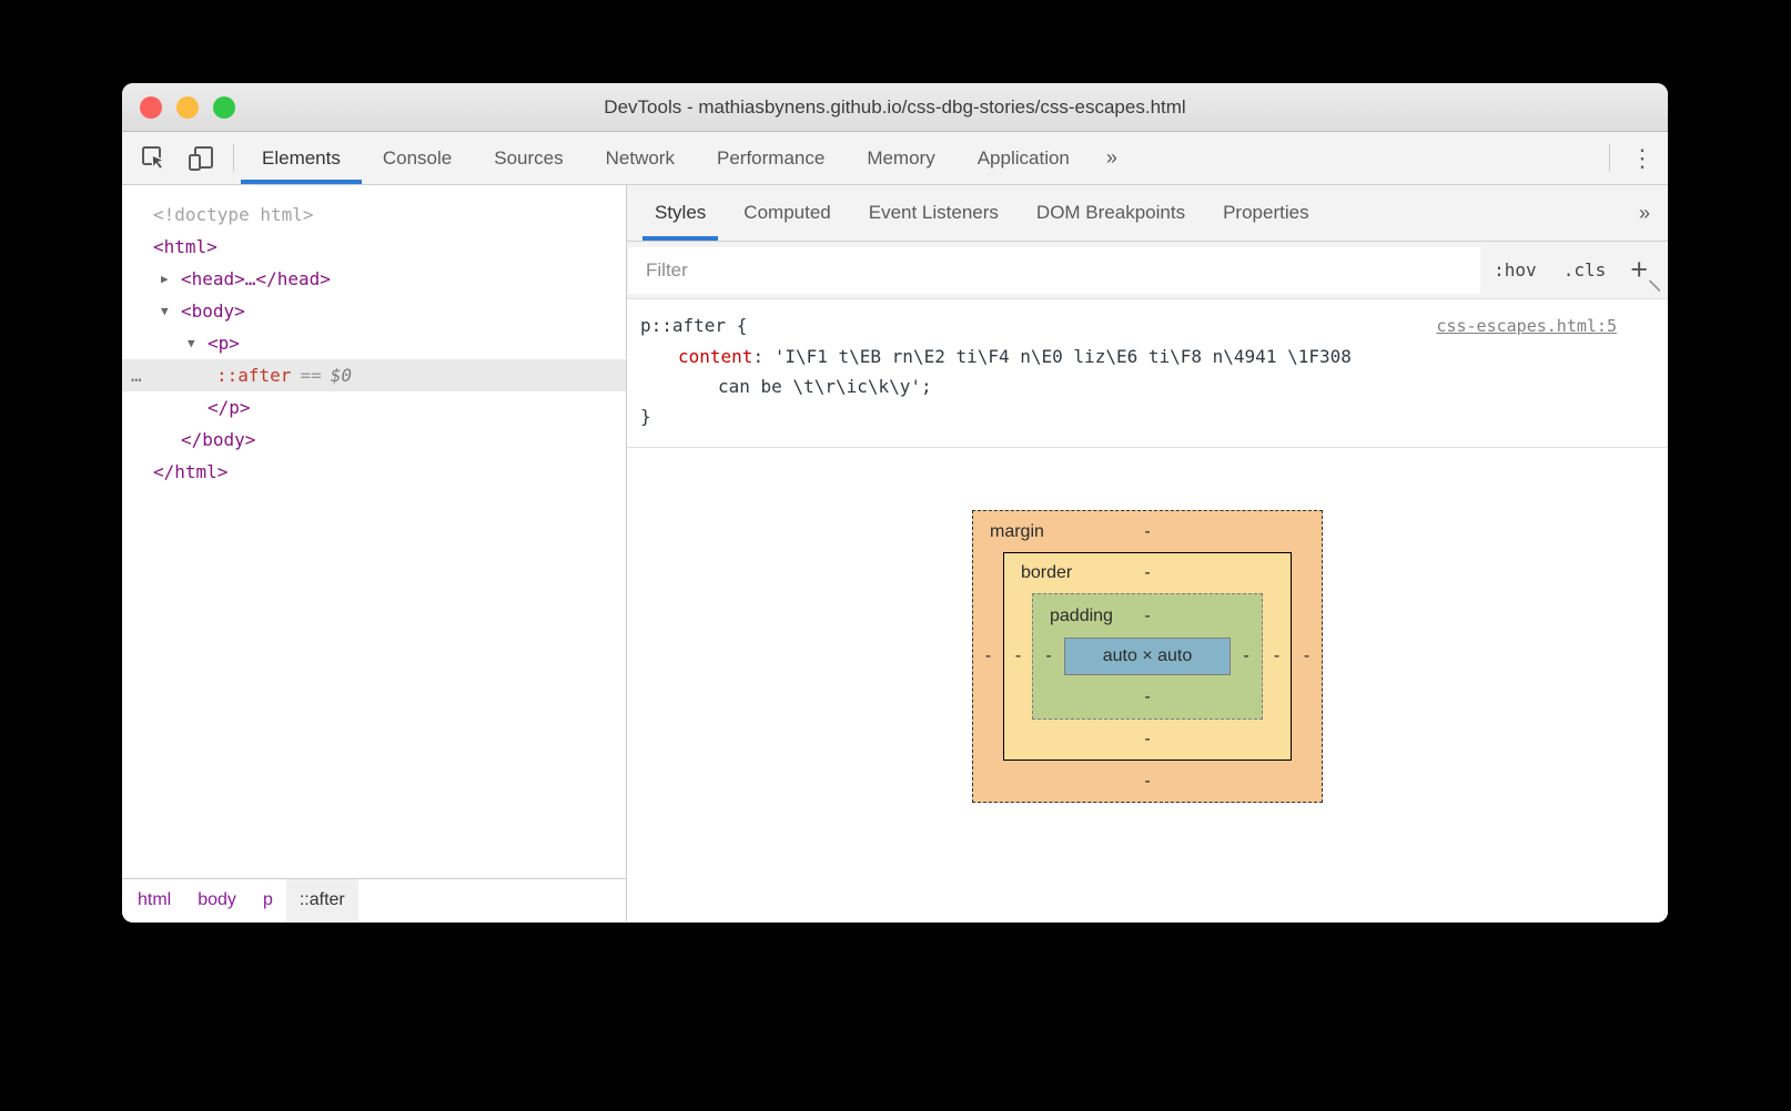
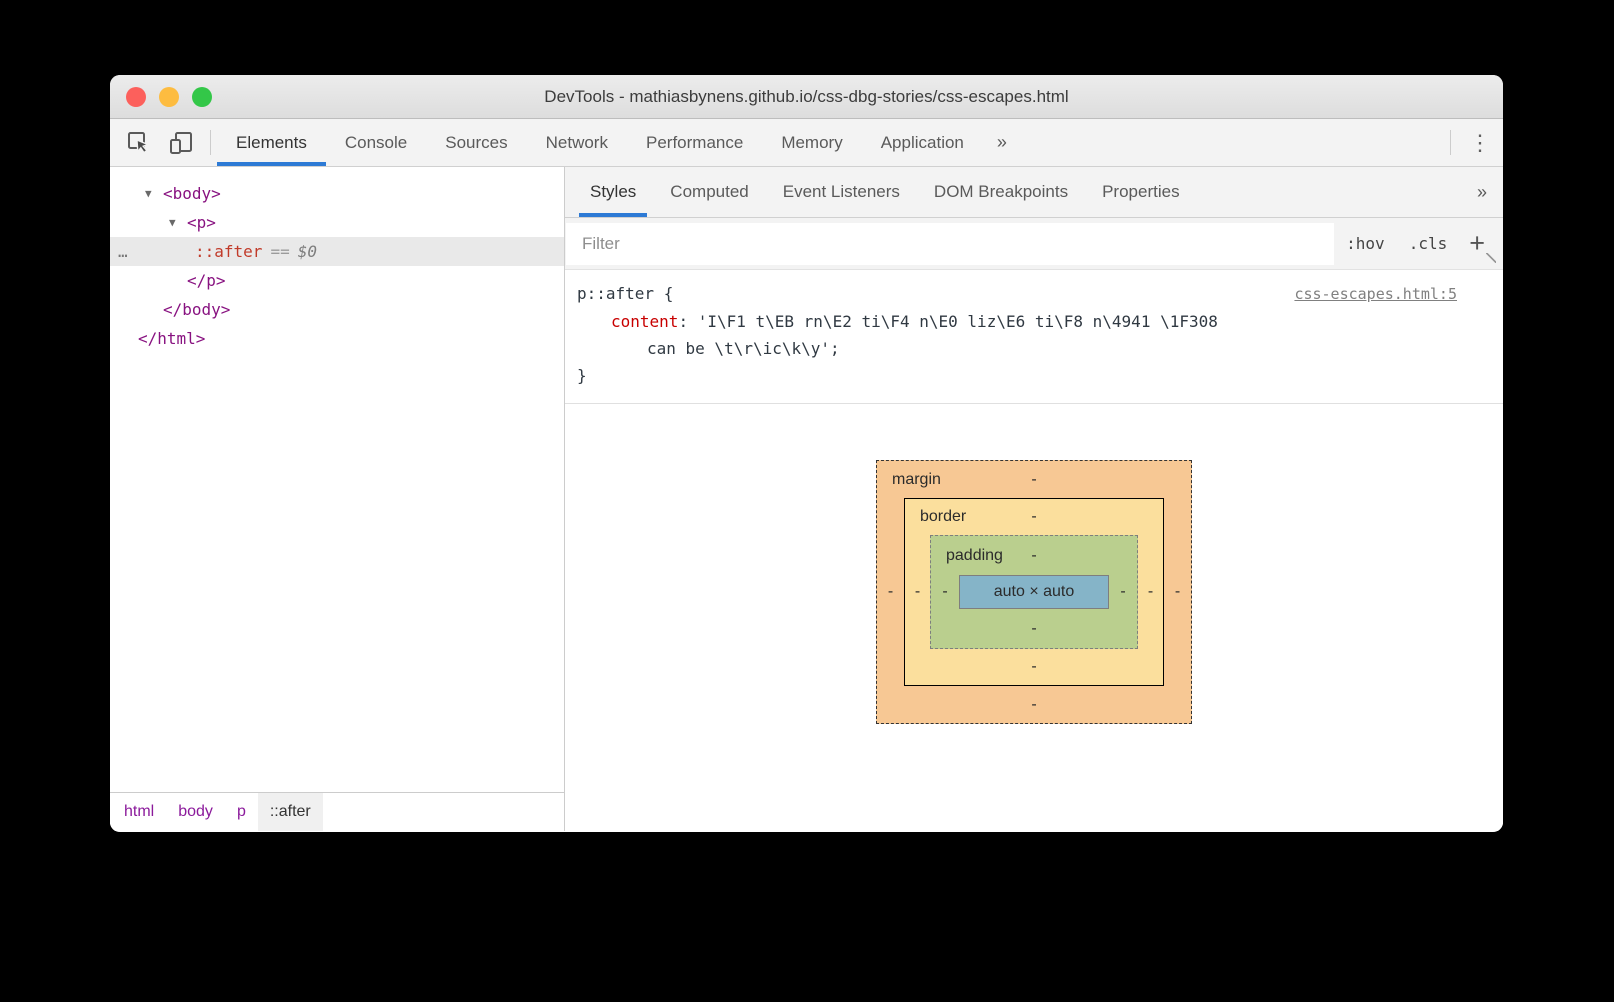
  DevTools - mathiasbynens.github.io/css-dbg-stories/css-escapes.html
  Elements
  Console
  Sources
  Network
  Performance
  Memory
  Application
  »
  ⋮
- <!doctype html>
- <html>
- ▶
- <head>…</head>
  ▼
  <body>
  ▼
  <p>
  …
  ::after
  ==
  $0
  </p>
  </body>
  </html>
  html
  body
  p
  ::after
  Styles
  Computed
  Event Listeners
  DOM Breakpoints
  Properties
  »
  Filter
  :hov
  .cls
  +
  p::after {
  css-escapes.html:5
  content: 'I\F1 t\EB rn\E2 ti\F4 n\E0 liz\E6 ti\F8 n\4941 \1F308
  can be \t\r\ic\k\y';
  }
  margin
  -
  -
  border
  -
  -
  padding
  -
  -
  auto × auto
  -
  -
  -
  -
  -
  -
